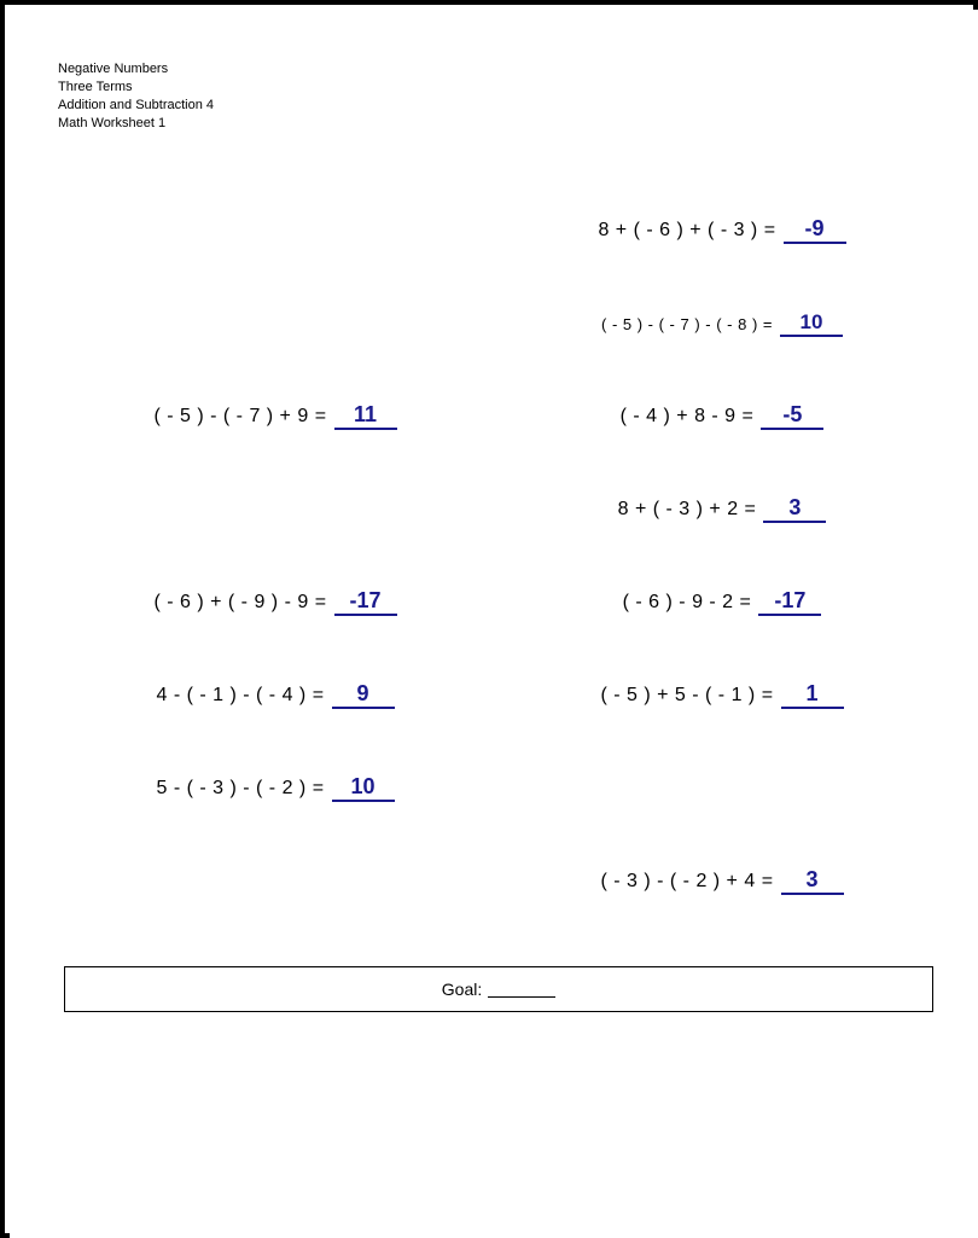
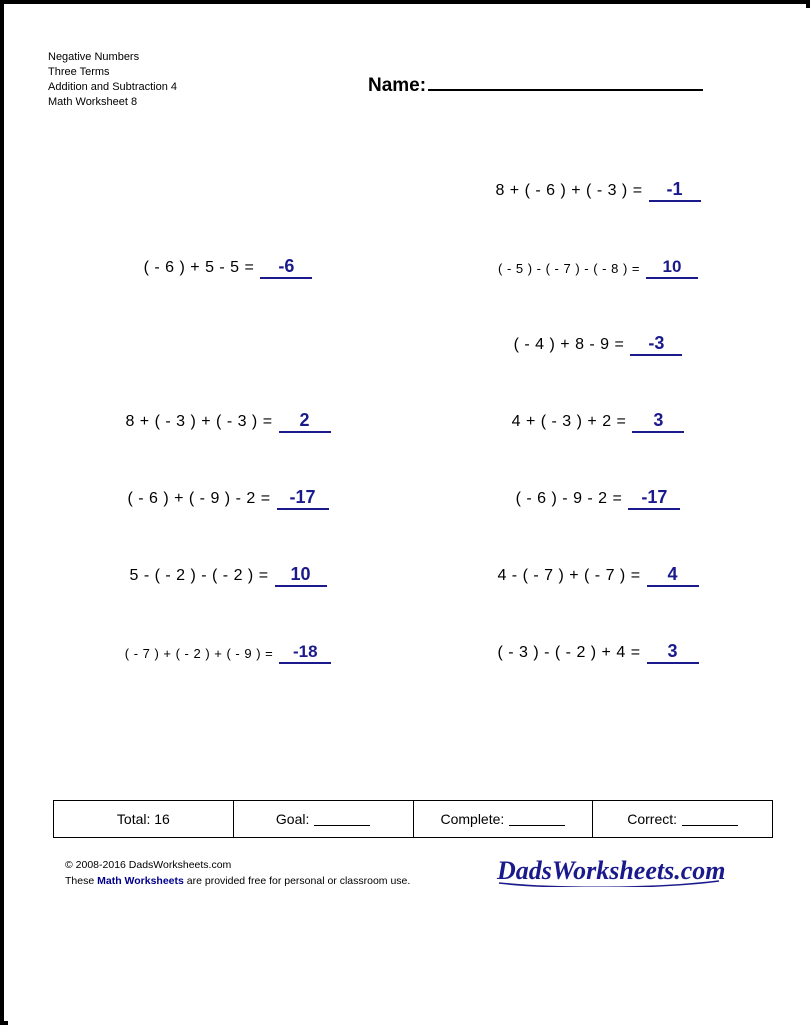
  Negative Numbers
  Three Terms
  Addition and Subtraction 4
- Math Worksheet 1
+ Math Worksheet 8
+ Name:
  8 + ( - 6 ) + ( - 3 ) =
- -9
+ -1
+ ( - 6 ) + 5 - 5 =
+ -6
  ( - 5 ) - ( - 7 ) - ( - 8 ) =
  10
- ( - 5 ) - ( - 7 ) + 9 =
- 11
  ( - 4 ) + 8 - 9 =
- -5
+ -3
+ 8 + ( - 3 ) + ( - 3 ) =
+ 2
- 8 + ( - 3 ) + 2 =
+ 4 + ( - 3 ) + 2 =
  3
- ( - 6 ) + ( - 9 ) - 9 =
+ ( - 6 ) + ( - 9 ) - 2 =
  -17
  ( - 6 ) - 9 - 2 =
  -17
- 4 - ( - 1 ) - ( - 4 ) =
- 9
- ( - 5 ) + 5 - ( - 1 ) =
- 1
- 5 - ( - 3 ) - ( - 2 ) =
+ 5 - ( - 2 ) - ( - 2 ) =
  10
+ 4 - ( - 7 ) + ( - 7 ) =
+ 4
+ ( - 7 ) + ( - 2 ) + ( - 9 ) =
+ -18
  ( - 3 ) - ( - 2 ) + 4 =
  3
+ Total: 16
  Goal:
+ Complete:
+ Correct:
+ © 2008-2016 DadsWorksheets.com
+ These Math Worksheets are provided free for personal or classroom use.
+ DadsWorksheets.com
